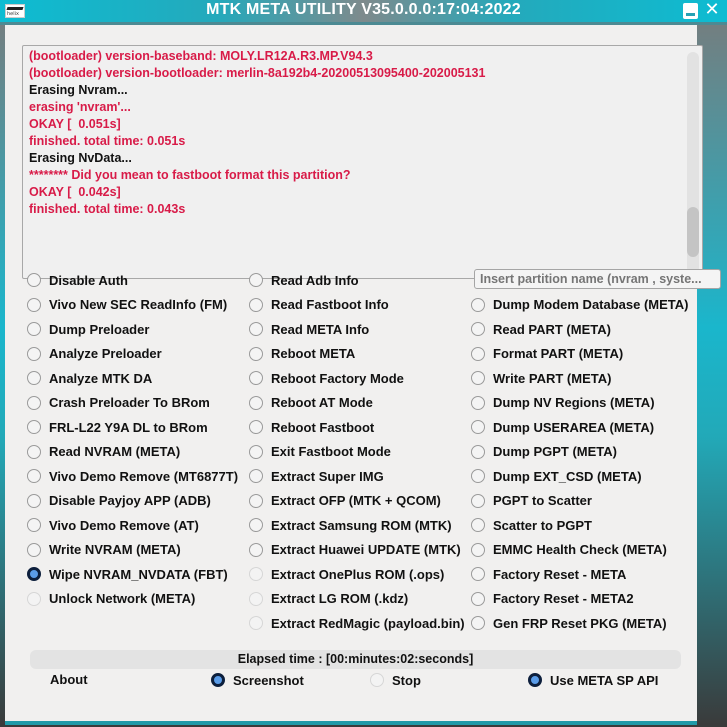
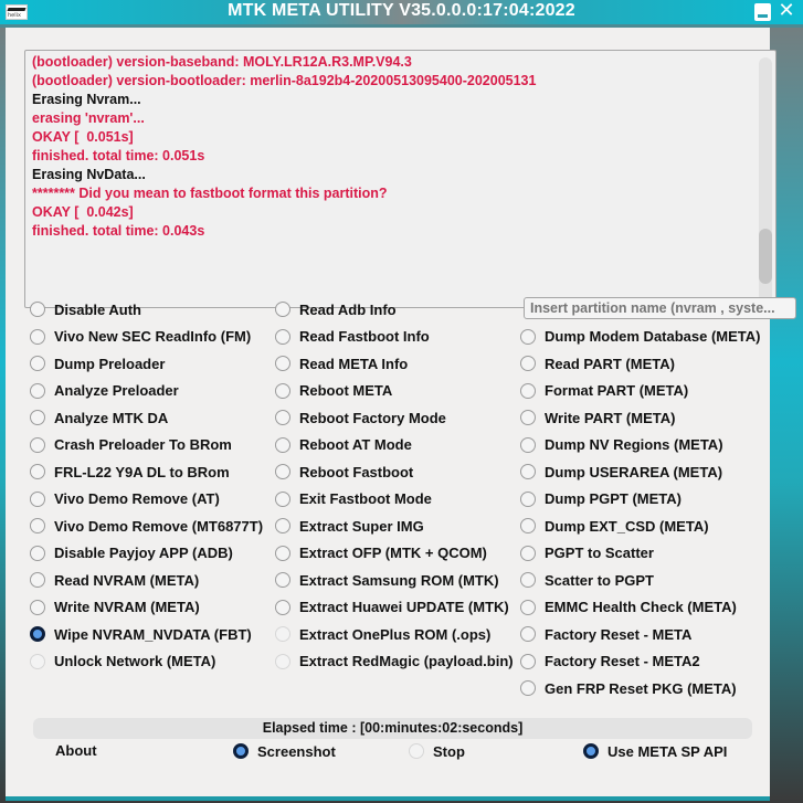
  MTK META UTILITY V35.0.0.0:17:04:2022
  ✕
  (bootloader) version-baseband: MOLY.LR12A.R3.MP.V94.3
  (bootloader) version-bootloader: merlin-8a192b4-20200513095400-202005131
  Erasing Nvram...
  erasing 'nvram'...
  OKAY [ 0.051s]
  finished. total time: 0.051s
  Erasing NvData...
  ******** Did you mean to fastboot format this partition?
  OKAY [ 0.042s]
  finished. total time: 0.043s
  Disable Auth
  Vivo New SEC ReadInfo (FM)
  Dump Preloader
  Analyze Preloader
  Analyze MTK DA
  Crash Preloader To BRom
  FRL-L22 Y9A DL to BRom
- Read NVRAM (META)
+ Vivo Demo Remove (AT)
  Vivo Demo Remove (MT6877T)
  Disable Payjoy APP (ADB)
- Vivo Demo Remove (AT)
+ Read NVRAM (META)
  Write NVRAM (META)
  Wipe NVRAM_NVDATA (FBT)
  Unlock Network (META)
  Read Adb Info
  Read Fastboot Info
  Read META Info
  Reboot META
  Reboot Factory Mode
  Reboot AT Mode
  Reboot Fastboot
  Exit Fastboot Mode
  Extract Super IMG
  Extract OFP (MTK + QCOM)
  Extract Samsung ROM (MTK)
  Extract Huawei UPDATE (MTK)
  Extract OnePlus ROM (.ops)
- Extract LG ROM (.kdz)
  Extract RedMagic (payload.bin)
  Dump Modem Database (META)
  Read PART (META)
  Format PART (META)
  Write PART (META)
  Dump NV Regions (META)
  Dump USERAREA (META)
  Dump PGPT (META)
  Dump EXT_CSD (META)
  PGPT to Scatter
  Scatter to PGPT
  EMMC Health Check (META)
  Factory Reset - META
  Factory Reset - META2
  Gen FRP Reset PKG (META)
  Insert partition name (nvram , syste...
  Elapsed time : [00:minutes:02:seconds]
  About
  Screenshot
  Stop
  Use META SP API
